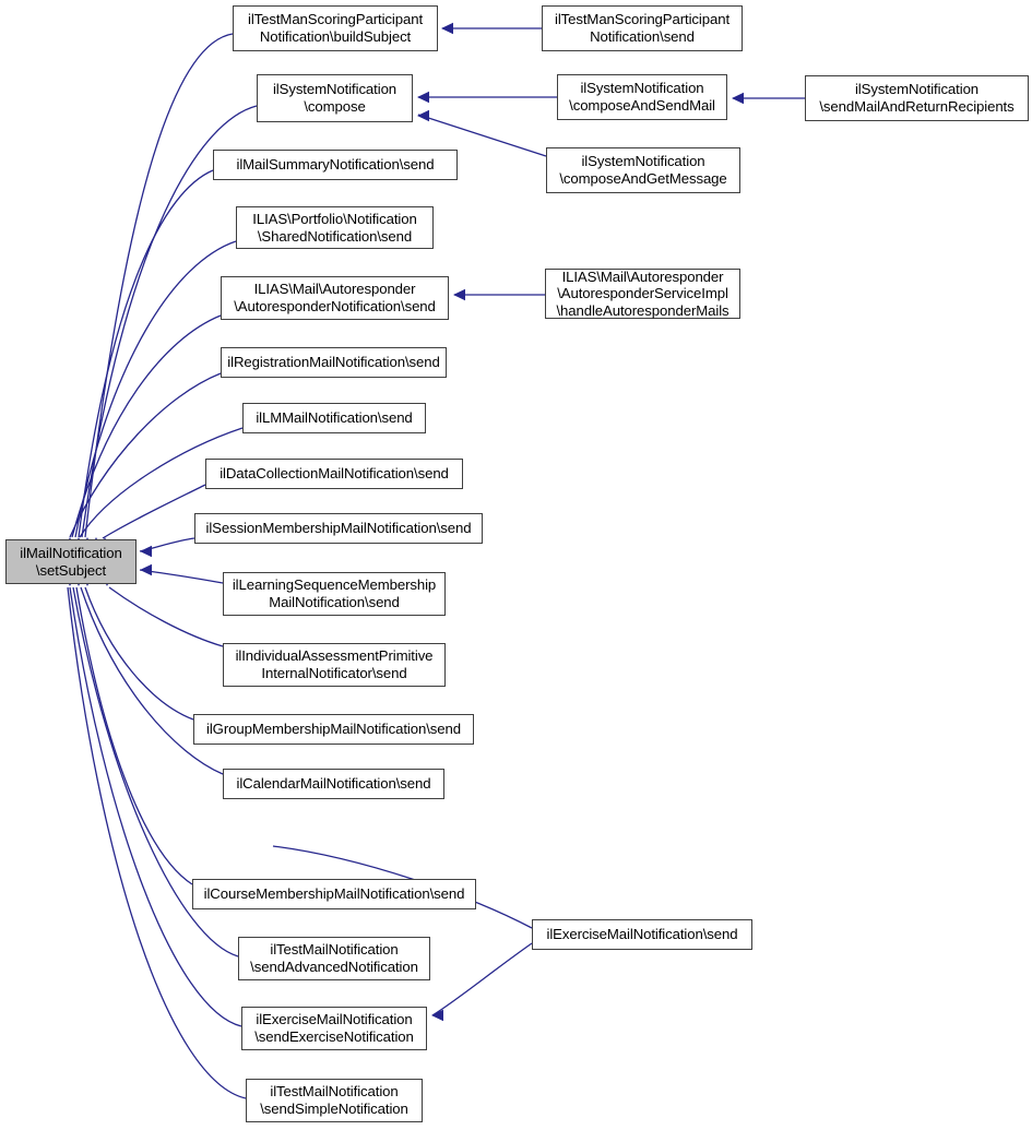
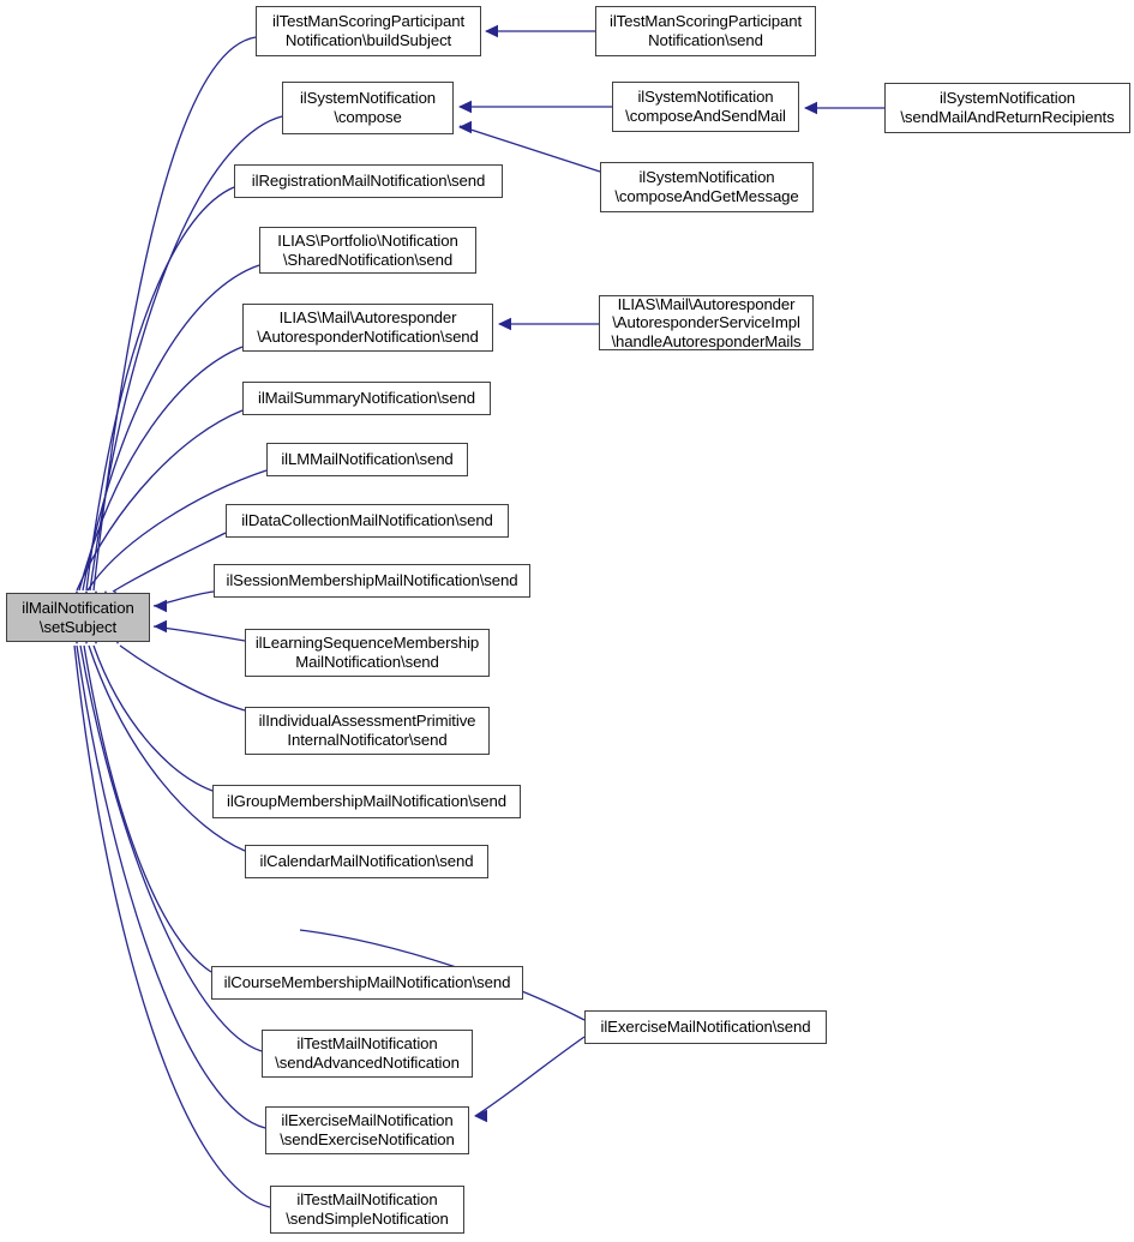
  ilMailNotification
  \setSubject
  ilTestManScoringParticipant
  Notification\buildSubject
  ilSystemNotification
  \compose
- ilMailSummaryNotification\send
+ ilRegistrationMailNotification\send
  ILIAS\Portfolio\Notification
  \SharedNotification\send
  ILIAS\Mail\Autoresponder
  \AutoresponderNotification\send
- ilRegistrationMailNotification\send
+ ilMailSummaryNotification\send
  ilLMMailNotification\send
  ilDataCollectionMailNotification\send
  ilSessionMembershipMailNotification\send
  ilLearningSequenceMembership
  MailNotification\send
  ilIndividualAssessmentPrimitive
  InternalNotificator\send
  ilGroupMembershipMailNotification\send
  ilCalendarMailNotification\send
  ilCourseMembershipMailNotification\send
  ilTestMailNotification
  \sendAdvancedNotification
  ilExerciseMailNotification
  \sendExerciseNotification
  ilTestMailNotification
  \sendSimpleNotification
  ilTestManScoringParticipant
  Notification\send
  ilSystemNotification
  \composeAndSendMail
  ilSystemNotification
  \composeAndGetMessage
  ILIAS\Mail\Autoresponder
  \AutoresponderServiceImpl
  \handleAutoresponderMails
  ilSystemNotification
  \sendMailAndReturnRecipients
  ilExerciseMailNotification\send
